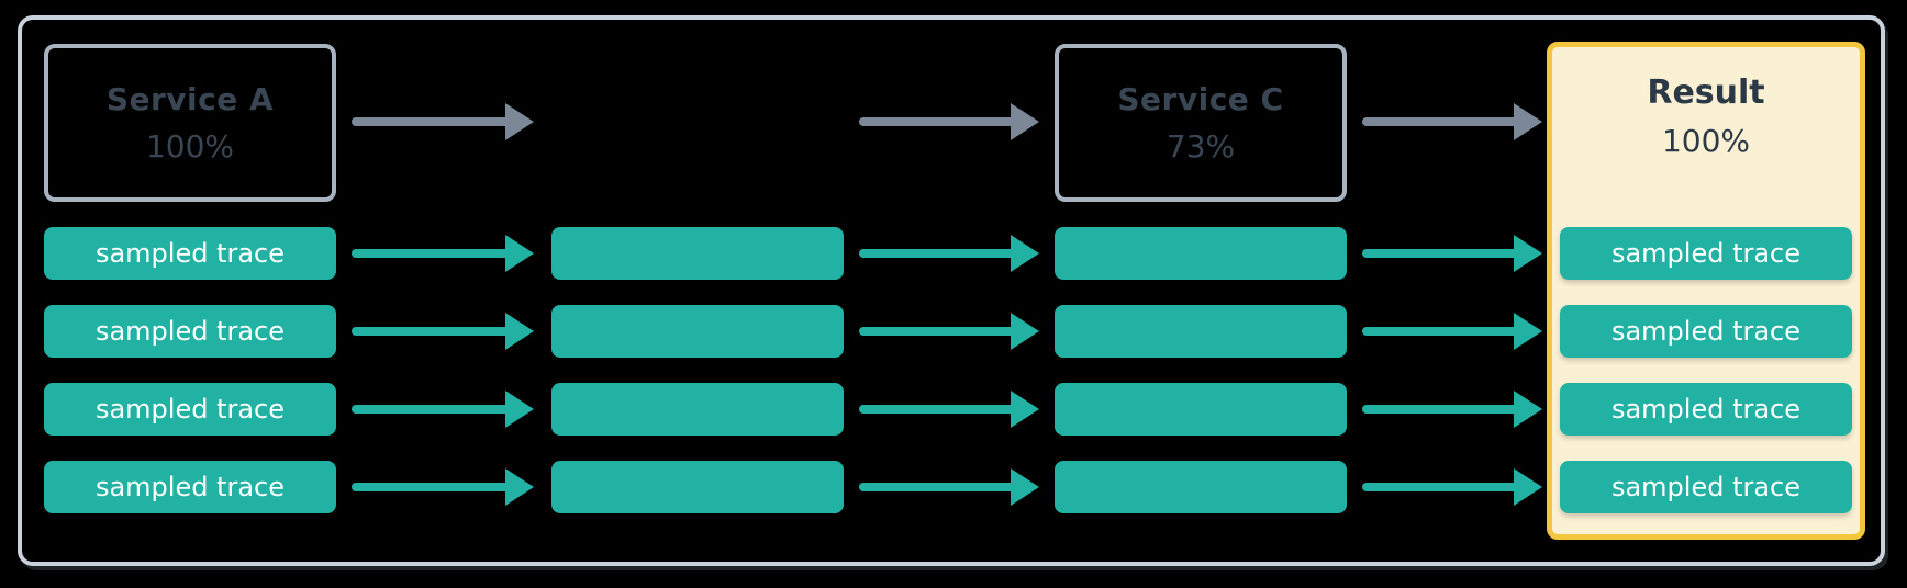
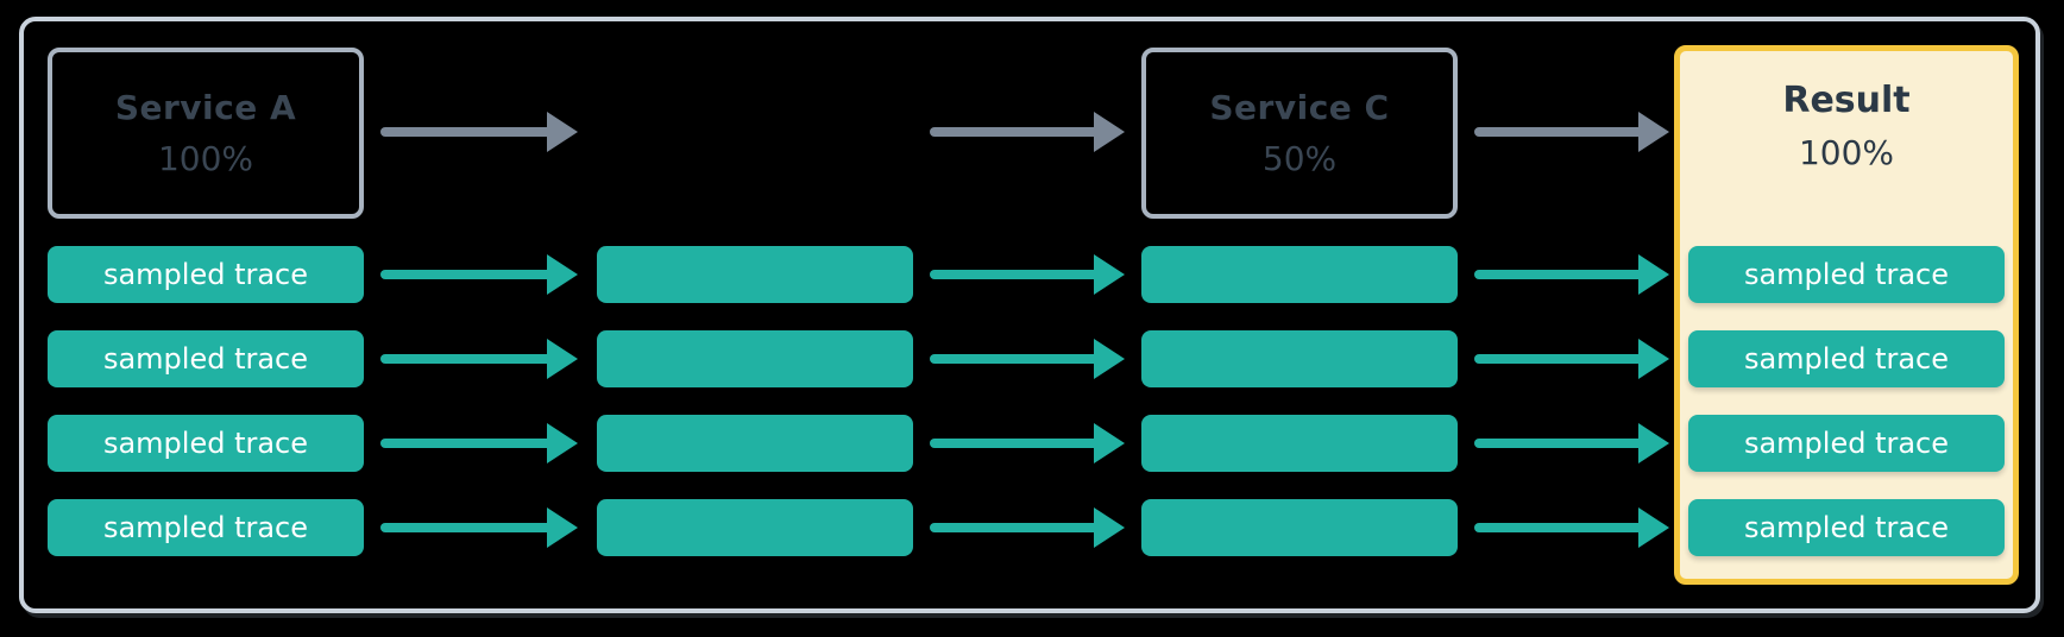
  Service A
  100%
  Service C
- 73%
+ 50%
  Result
  100%
  sampled trace
  sampled trace
  sampled trace
  sampled trace
  sampled trace
  sampled trace
  sampled trace
  sampled trace
